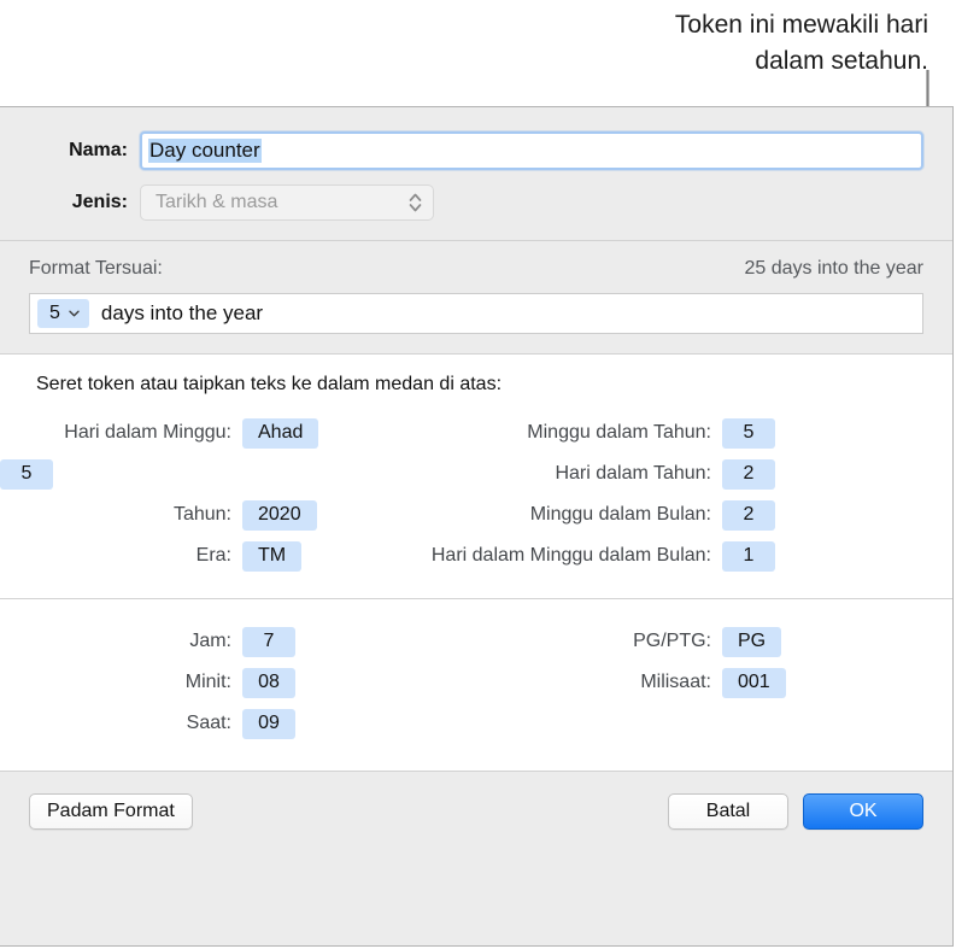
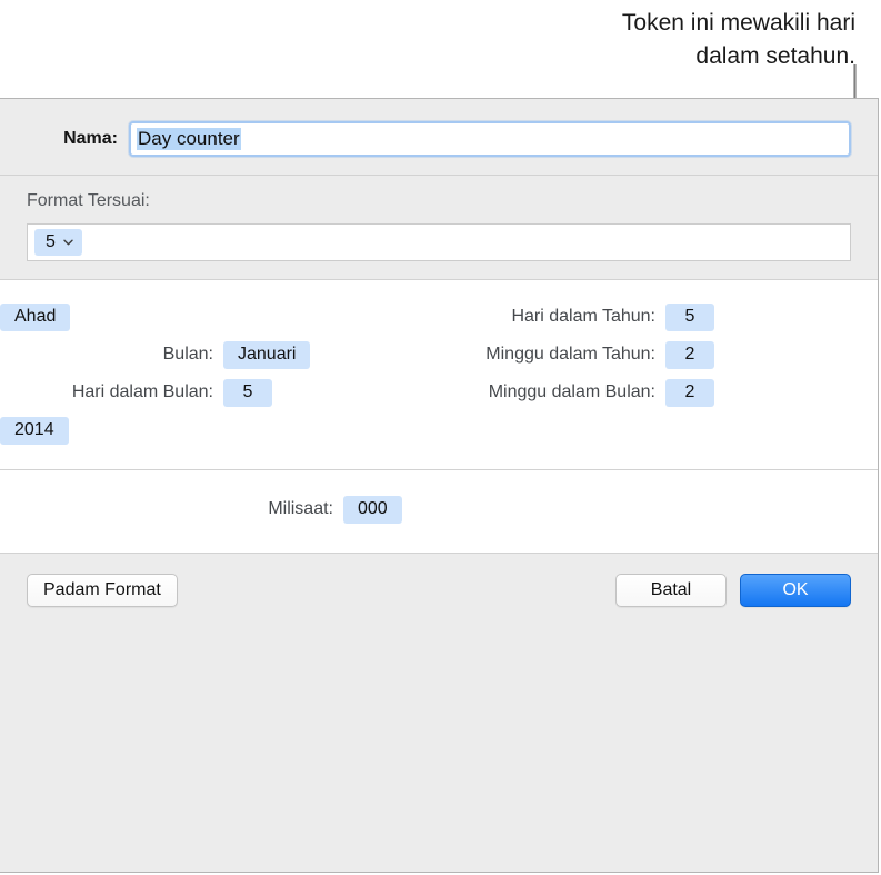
  Token ini mewakili hari
  dalam setahun.
  Nama:
  Day counter
- Jenis:
- Tarikh & masa
  Format Tersuai:
- 25 days into the year
  5
- days into the year
- Seret token atau taipkan teks ke dalam medan di atas:
- Hari dalam Minggu:
  Ahad
+ Bulan:
+ Januari
+ Hari dalam Bulan:
  5
- Tahun:
- 2020
+ 2014
- Era:
- TM
- Minggu dalam Tahun:
+ Hari dalam Tahun:
  5
- Hari dalam Tahun:
+ Minggu dalam Tahun:
  2
  Minggu dalam Bulan:
  2
- Hari dalam Minggu dalam Bulan:
- 1
- Jam:
- 7
- Minit:
- 08
- Saat:
- 09
- PG/PTG:
- PG
  Milisaat:
- 001
+ 000
  Padam Format
  Batal
  OK
